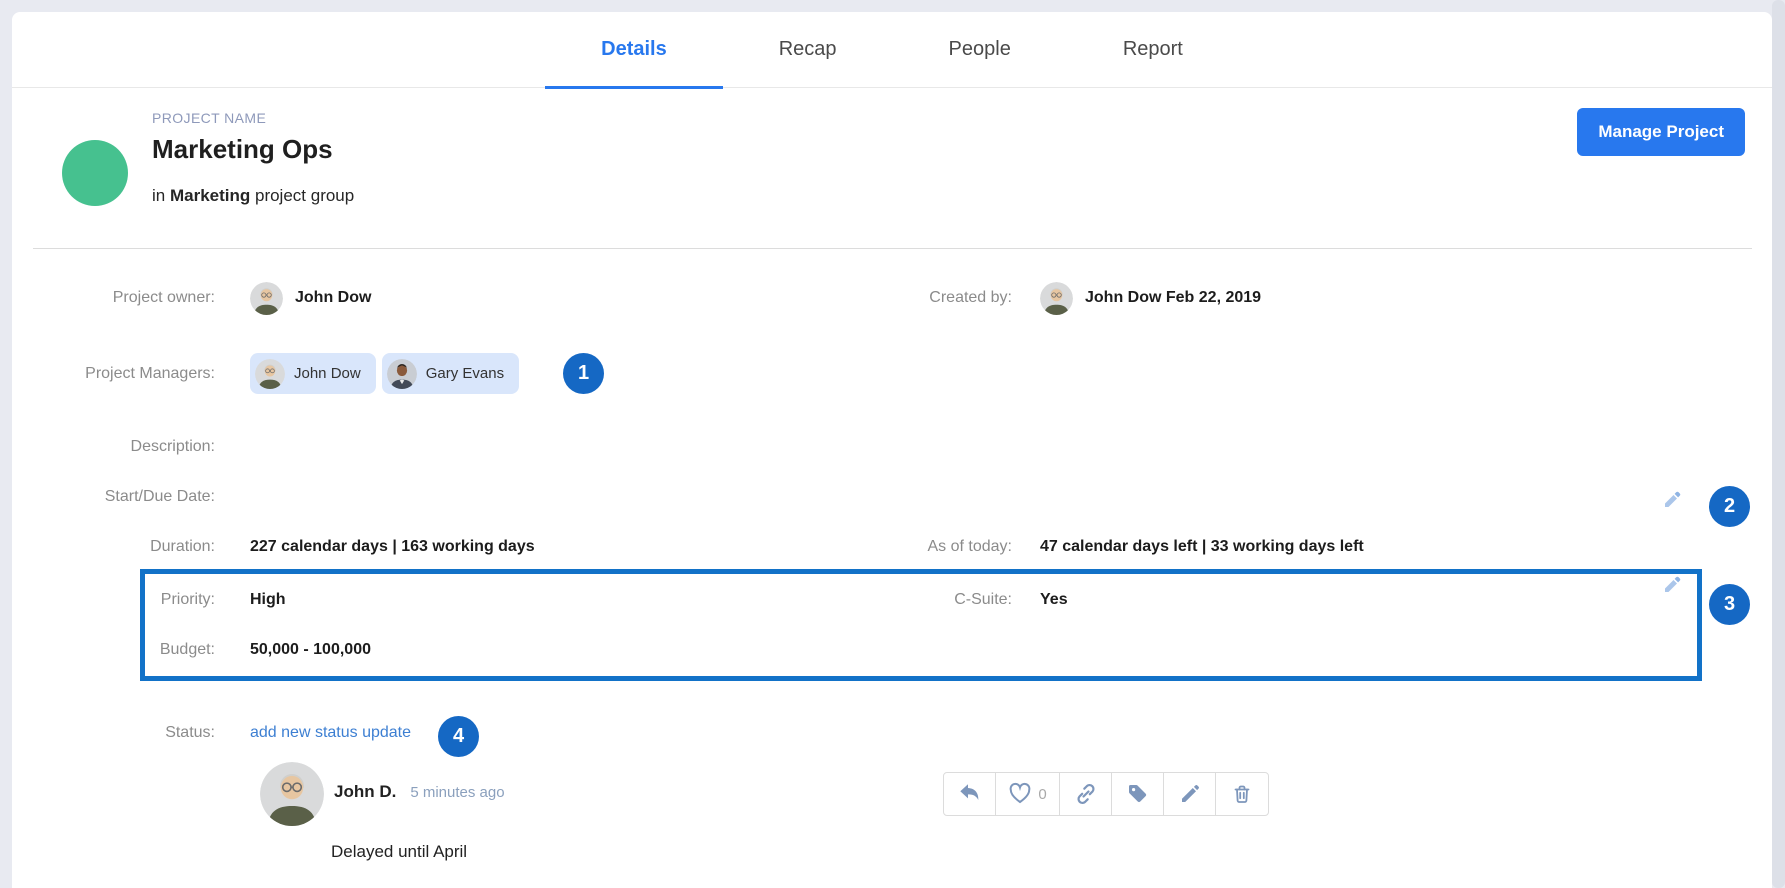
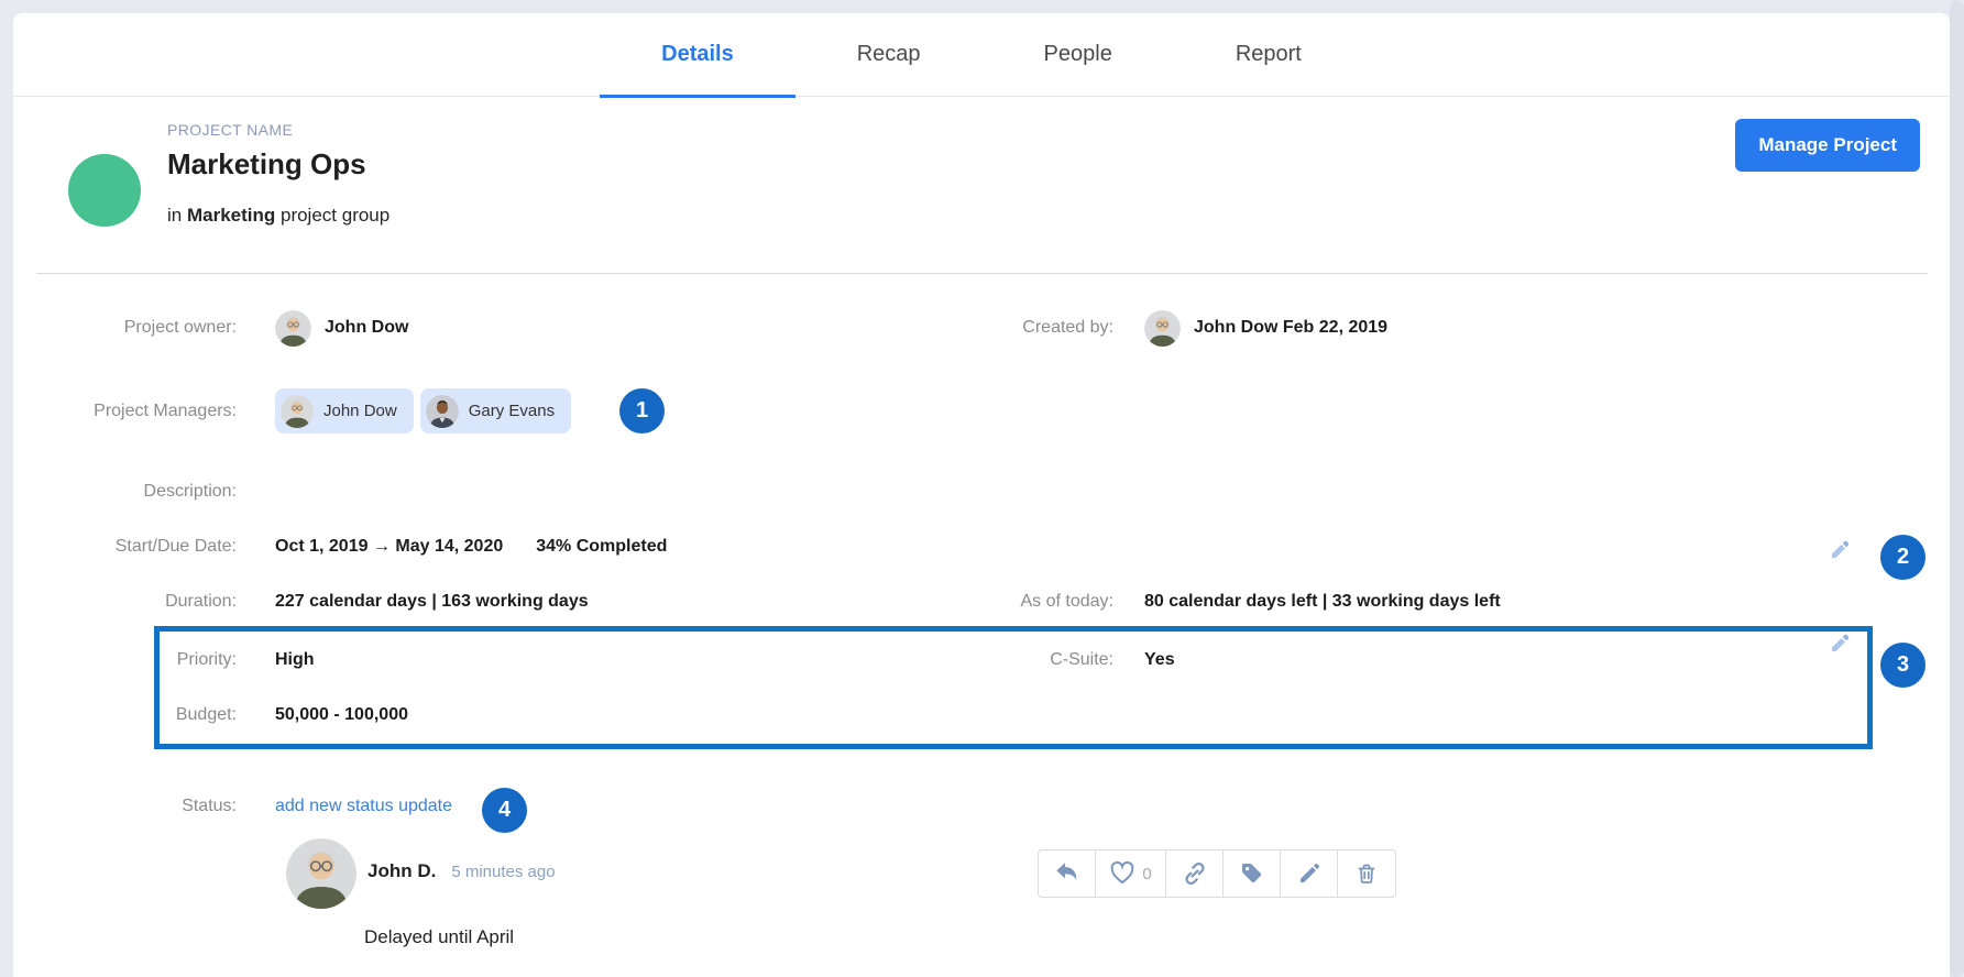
  Details
  Recap
  People
  Report
  PROJECT NAME
  Marketing Ops
  in Marketing project group
  Manage Project
  Project owner:
  John Dow
  Created by:
  John Dow Feb 22, 2019
  Project Managers:
  John Dow
  Gary Evans
  Description:
  Start/Due Date:
+ Oct 1, 2019 → May 14, 2020
+ 34% Completed
  Duration:
  227 calendar days | 163 working days
  As of today:
- 47 calendar days left | 33 working days left
+ 80 calendar days left | 33 working days left
  Priority:
  High
  C-Suite:
  Yes
  Budget:
  50,000 - 100,000
  1
  2
  3
  4
  Status:
  add new status update
  John D.
  5 minutes ago
  Delayed until April
  0
